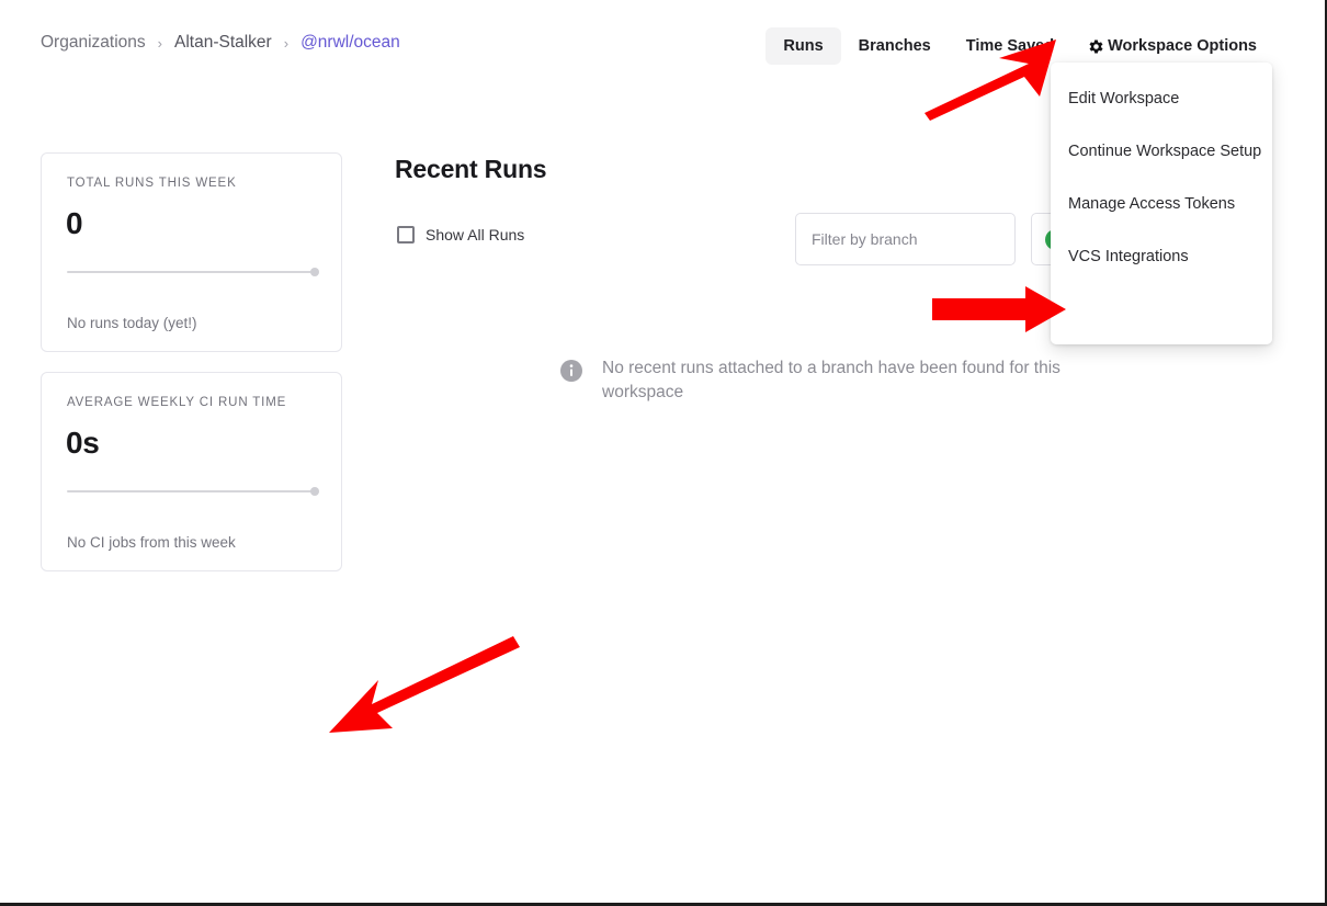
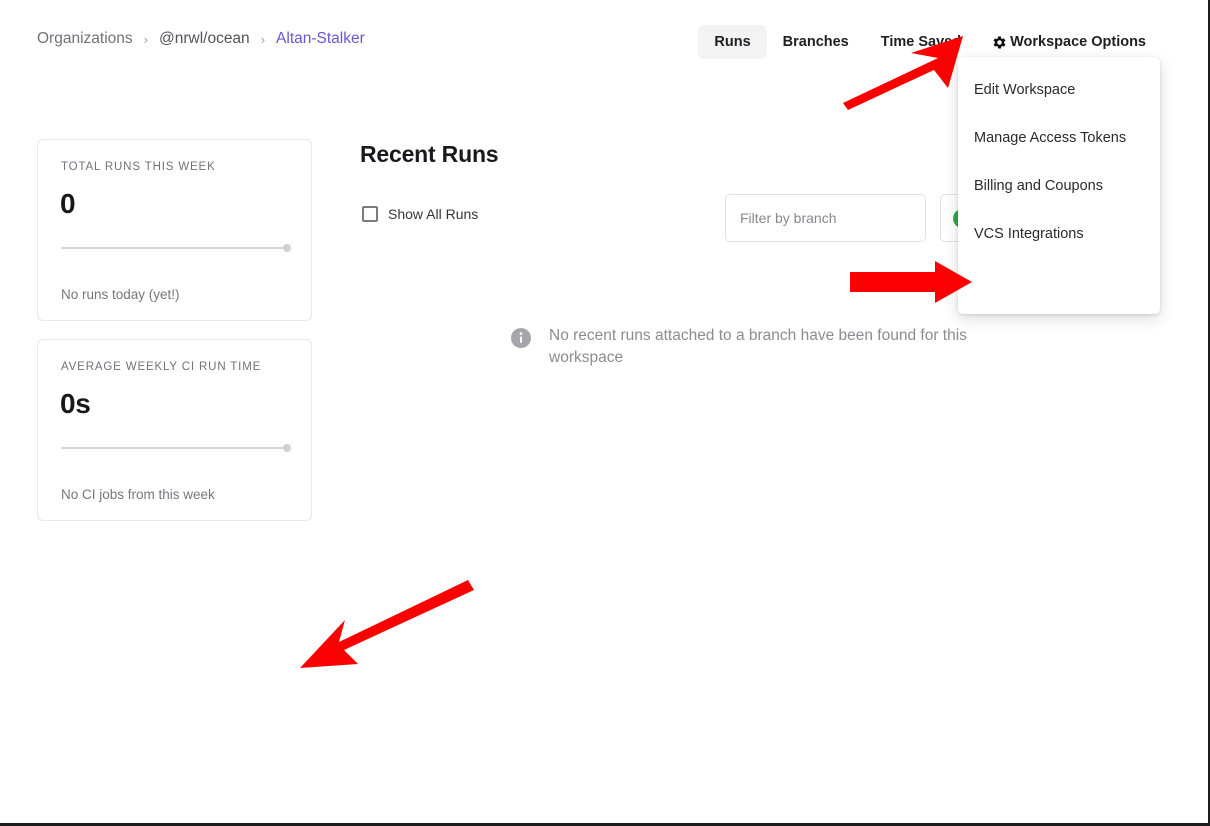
  Organizations
  ›
- Altan-Stalker
+ @nrwl/ocean
  ›
- @nrwl/ocean
+ Altan-Stalker
  Runs
  Branches
  Time Sav
  Workspace Options
  Edit Workspace
- Continue Workspace Setup
  Manage Access Tokens
+ Billing and Coupons
  VCS Integrations
  TOTAL RUNS THIS WEEK
  0
  No runs today (yet!)
  AVERAGE WEEKLY CI RUN TIME
  0s
  No CI jobs from this week
  Recent Runs
  Show All Runs
  Filter by branch
  No recent runs attached to a branch have been found for this workspace
